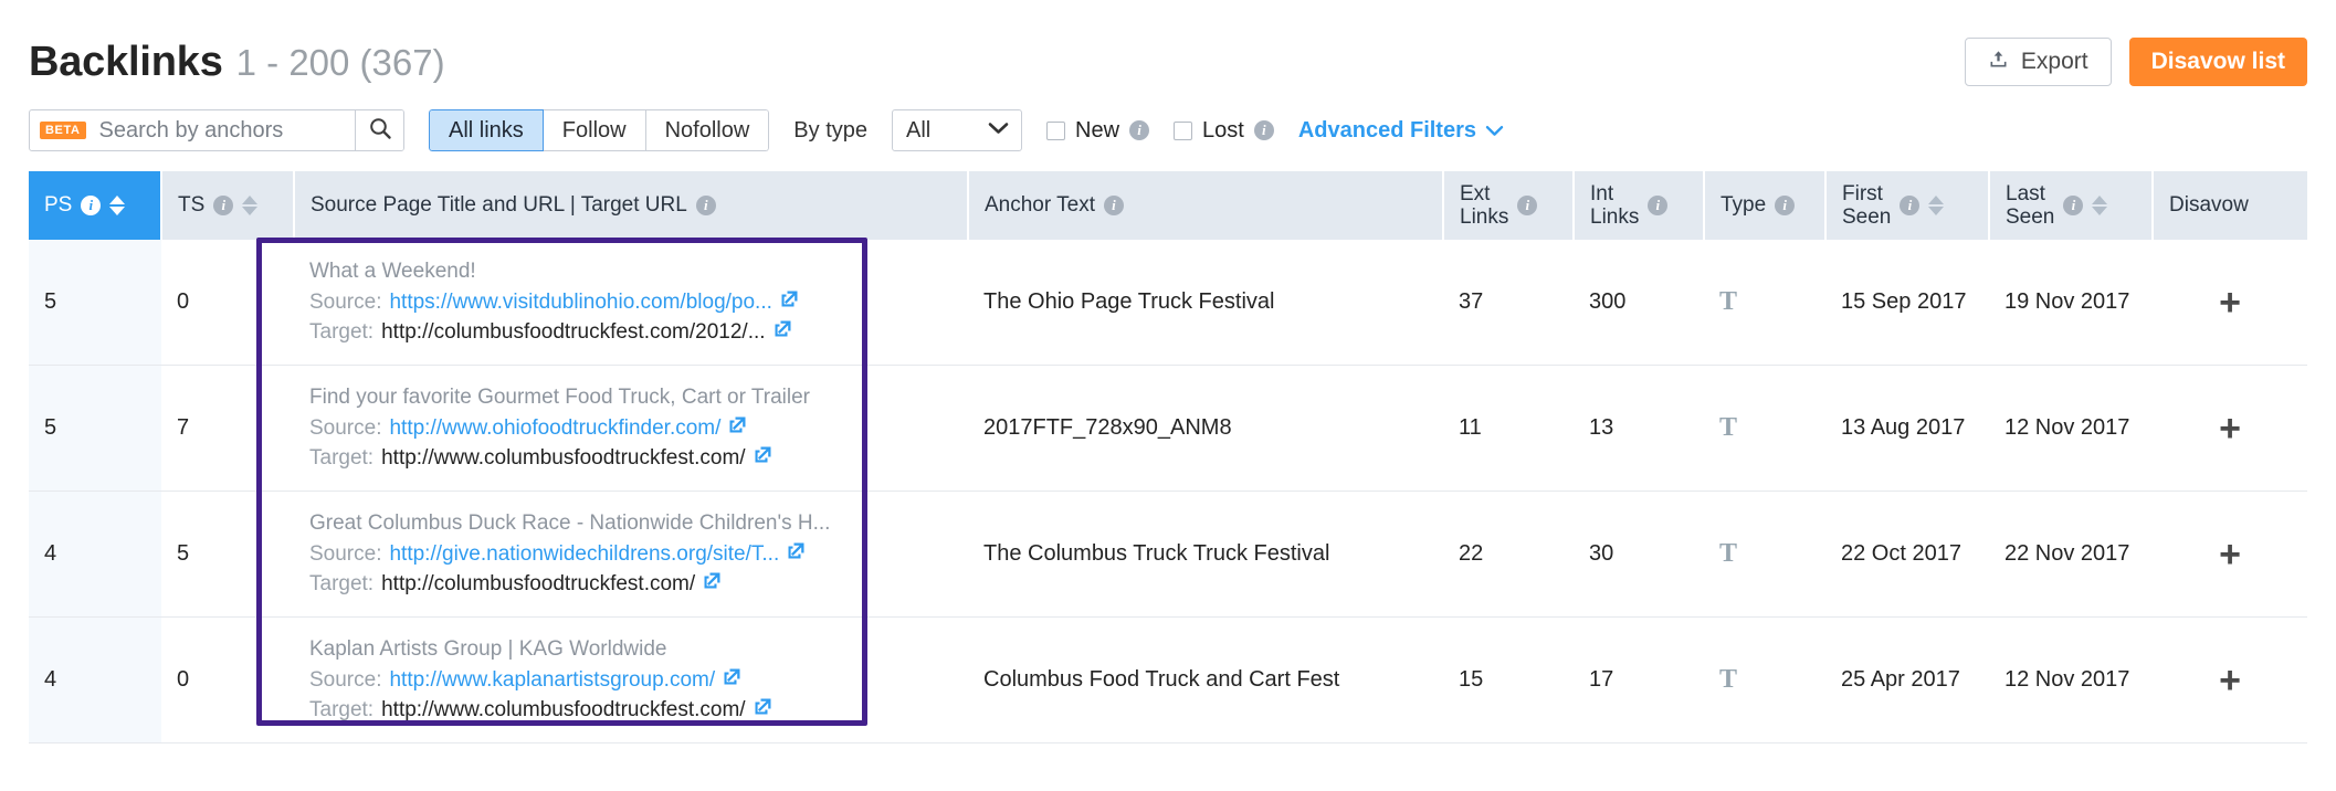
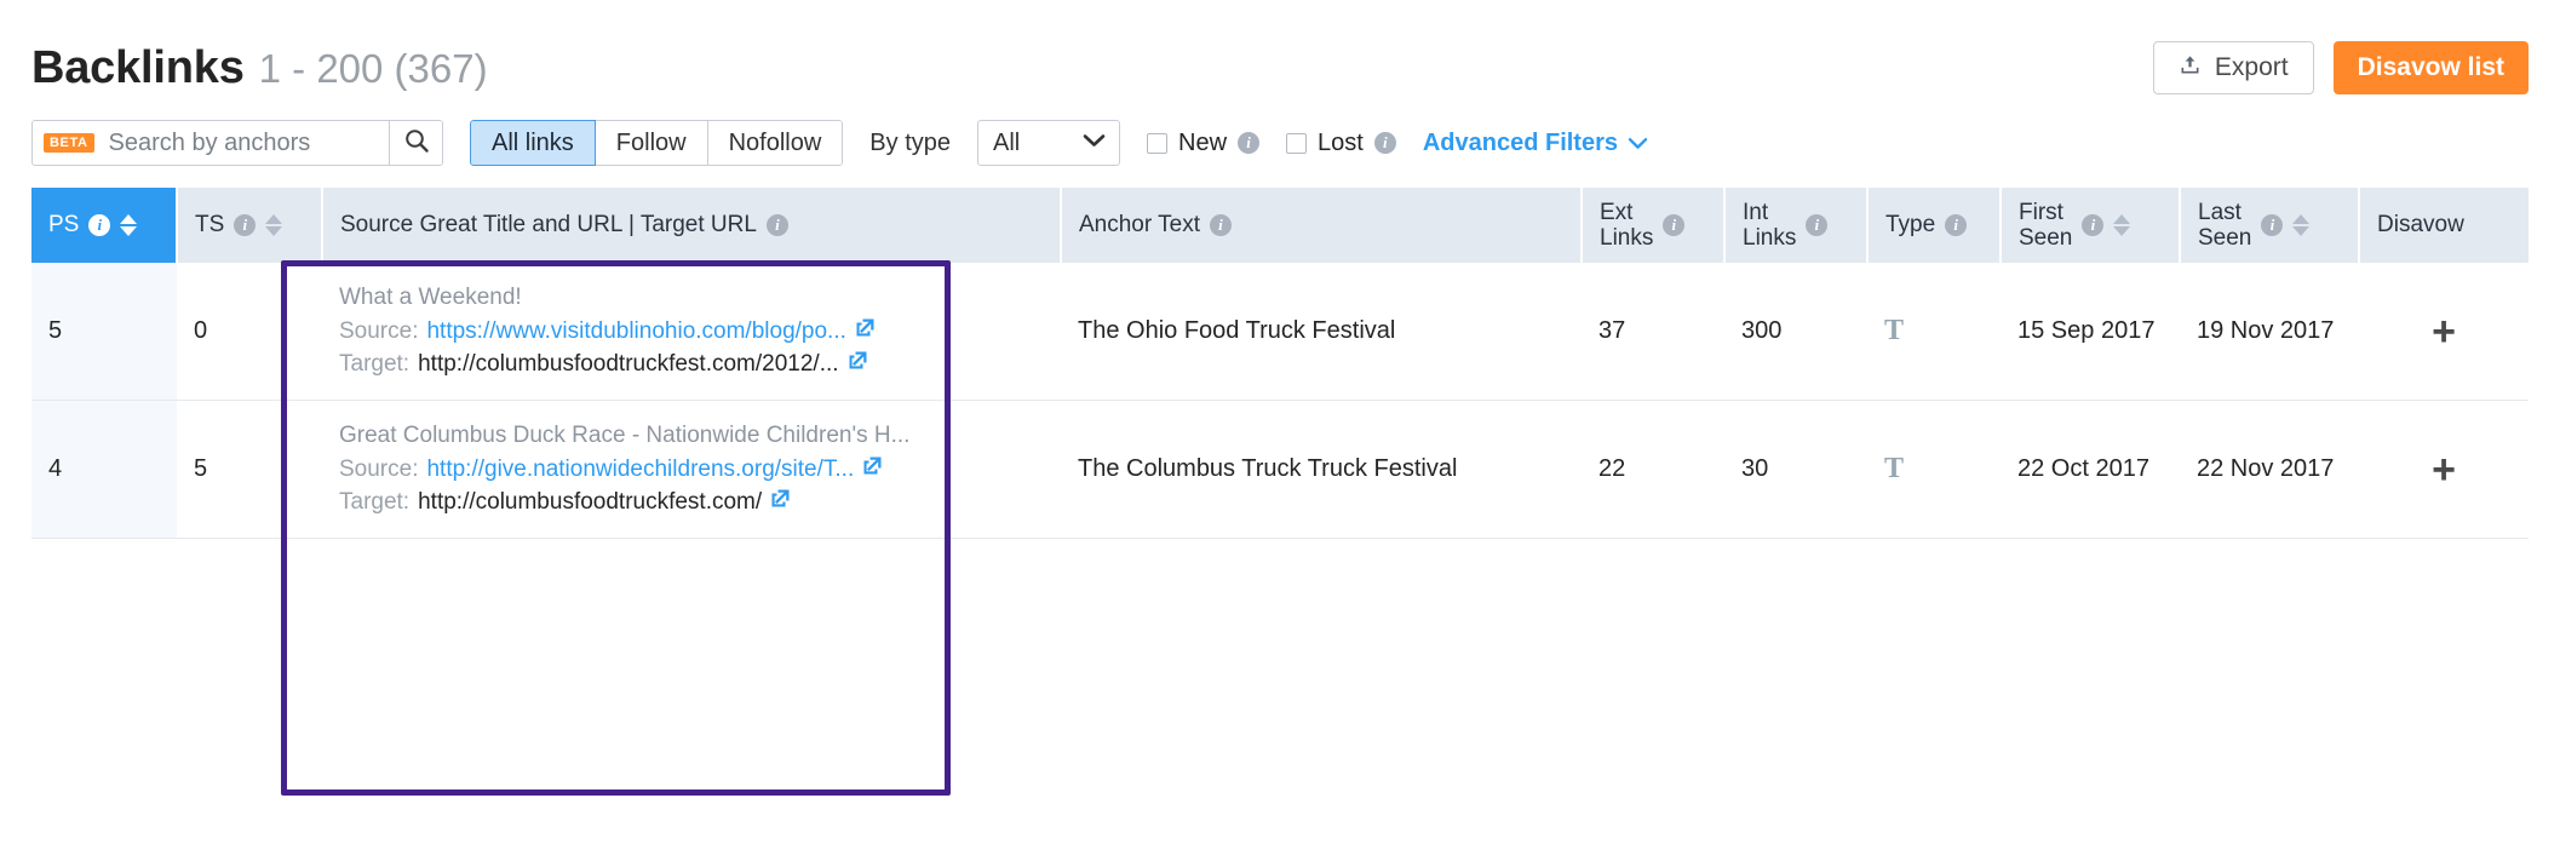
  Backlinks
  1 - 200 (367)
  Export
  Disavow list
  BETA
  Search by anchors
  All links
  Follow
  Nofollow
  By type
  All
  New
  i
  Lost
  i
  Advanced Filters
- PS i	TS i	Source Page Title and URL | Target URL i	Anchor Text i	Ext Links i	Int Links i	Type i	First Seen i	Last Seen i	Disavow
+ PS i	TS i	Source Great Title and URL | Target URL i	Anchor Text i	Ext Links i	Int Links i	Type i	First Seen i	Last Seen i	Disavow
- 5	0	What a Weekend! Source: https://www.visitdublinohio.com/blog/po... Target: http://columbusfoodtruckfest.com/2012/...	The Ohio Page Truck Festival	37	300	T	15 Sep 2017	19 Nov 2017	+
+ 5	0	What a Weekend! Source: https://www.visitdublinohio.com/blog/po... Target: http://columbusfoodtruckfest.com/2012/...	The Ohio Food Truck Festival	37	300	T	15 Sep 2017	19 Nov 2017	+
- 5	7	Find your favorite Gourmet Food Truck, Cart or Trailer Source: http://www.ohiofoodtruckfinder.com/ Target: http://www.columbusfoodtruckfest.com/	2017FTF_728x90_ANM8	11	13	T	13 Aug 2017	12 Nov 2017	+
  4	5	Great Columbus Duck Race - Nationwide Children's H... Source: http://give.nationwidechildrens.org/site/T... Target: http://columbusfoodtruckfest.com/	The Columbus Truck Truck Festival	22	30	T	22 Oct 2017	22 Nov 2017	+
- 4	0	Kaplan Artists Group | KAG Worldwide Source: http://www.kaplanartistsgroup.com/ Target: http://www.columbusfoodtruckfest.com/	Columbus Food Truck and Cart Fest	15	17	T	25 Apr 2017	12 Nov 2017	+
